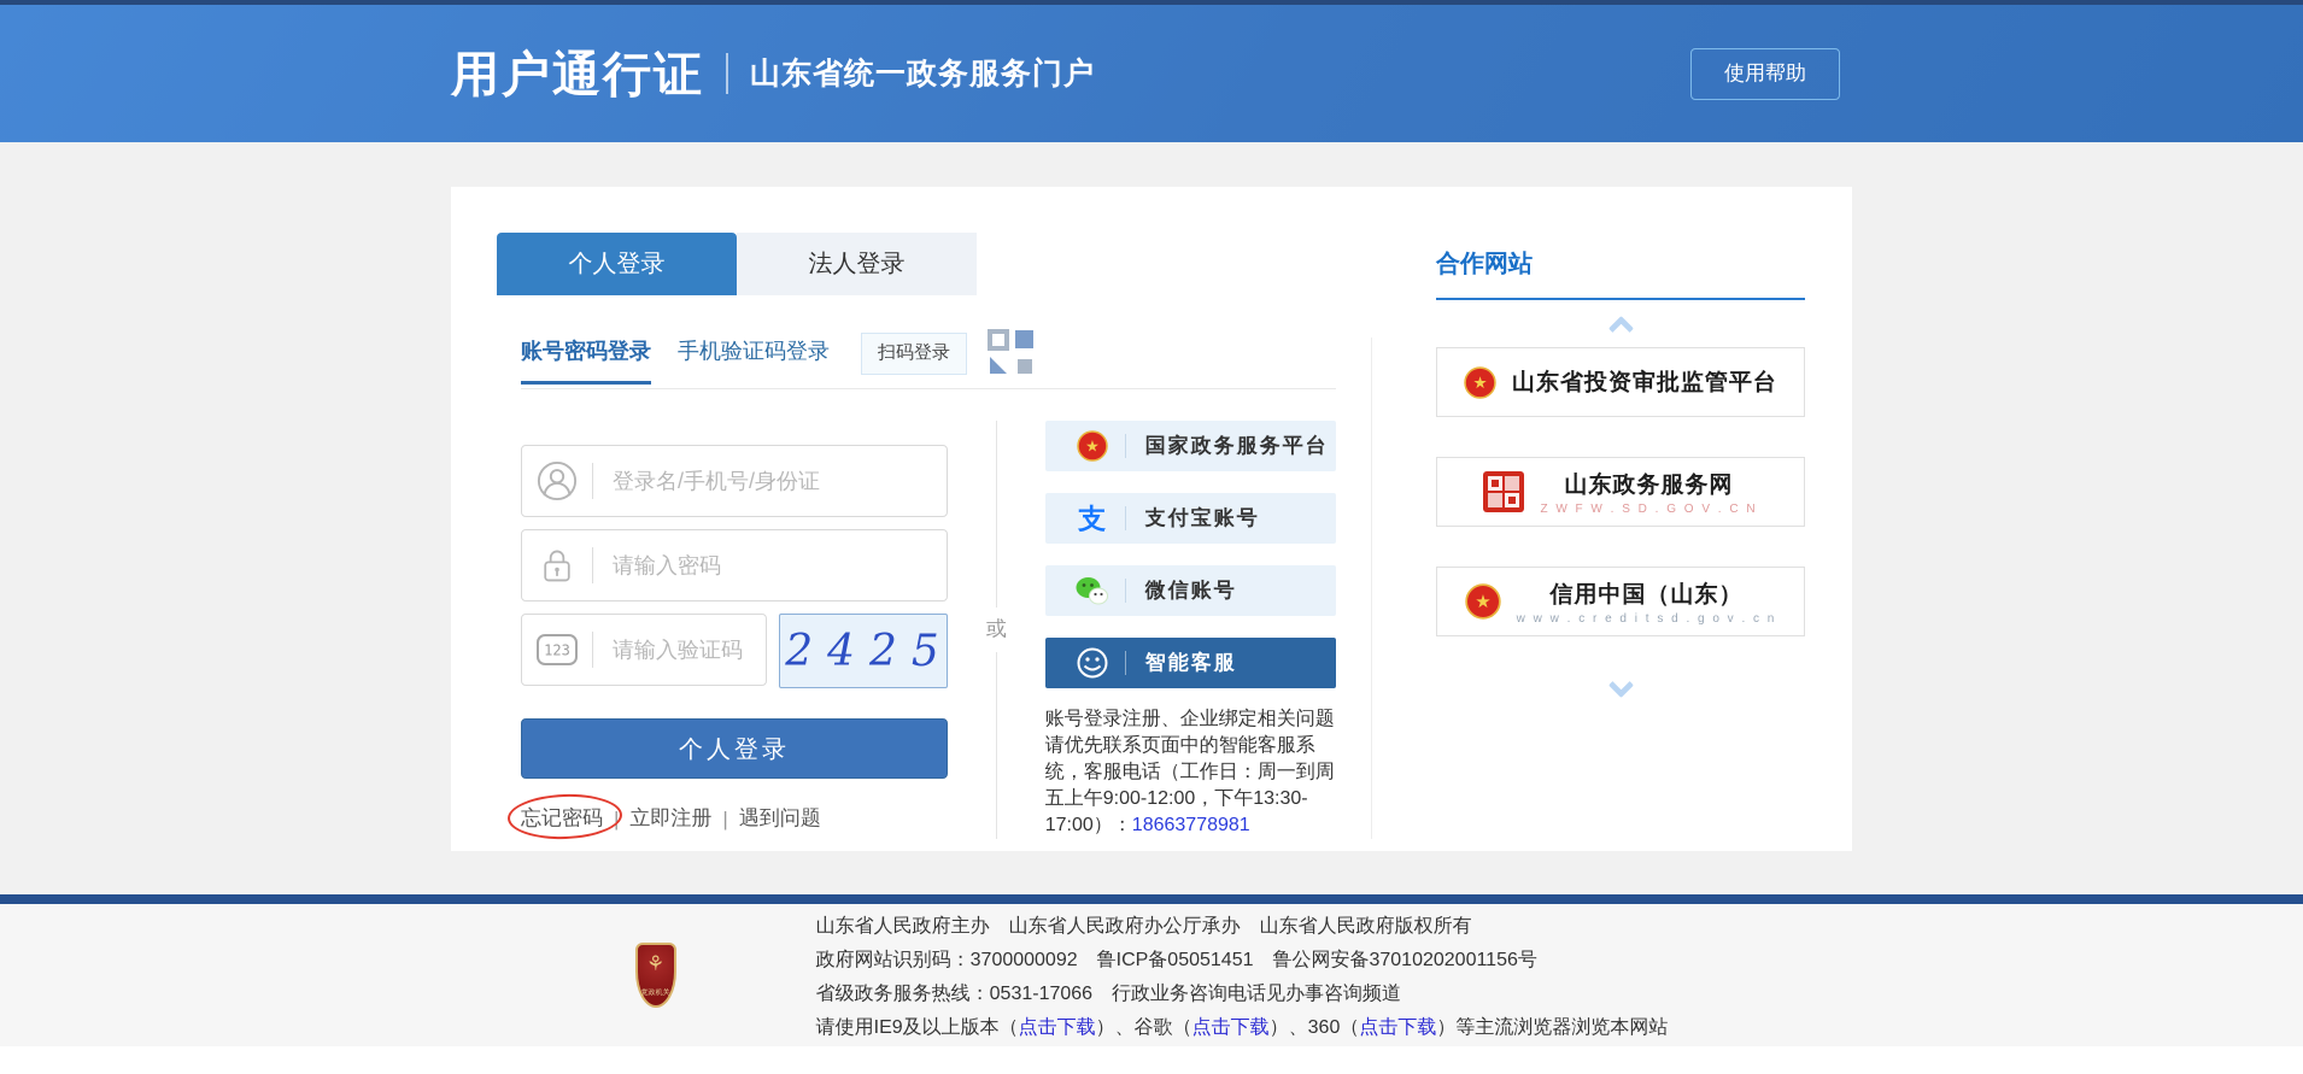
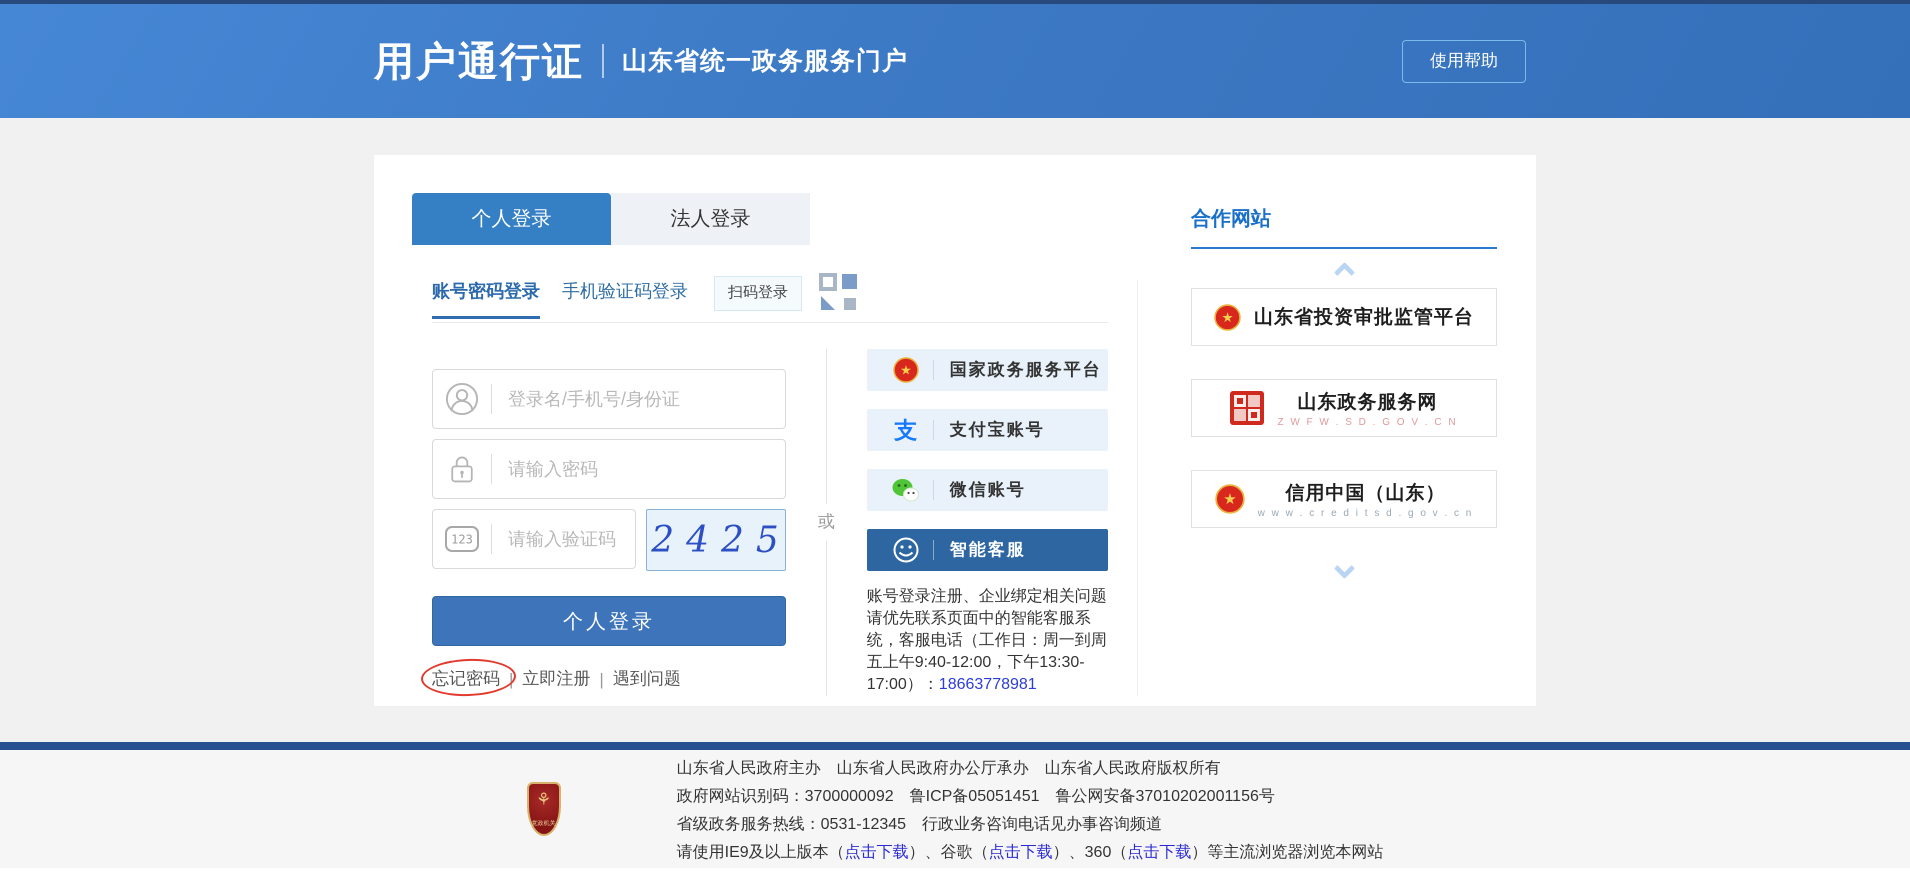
  用户通行证
  山东省统一政务服务门户
  使用帮助
  个人登录
  法人登录
  账号密码登录
  手机验证码登录
  扫码登录
  登录名/手机号/身份证
  请输入密码
  123
  请输入验证码
  2425
  个人登录
  忘记密码
  |
  立即注册
  |
  遇到问题
  或
  ★
  国家政务服务平台
  支
  支付宝账号
  微信账号
  智能客服
- 账号登录注册、企业绑定相关问题请优先联系页面中的智能客服系统，客服电话（工作日：周一到周五上午9:00-12:00，下午13:30-17:00）：18663778981
+ 账号登录注册、企业绑定相关问题请优先联系页面中的智能客服系统，客服电话（工作日：周一到周五上午9:40-12:00，下午13:30-17:00）：18663778981
  合作网站
  ★
  山东省投资审批监管平台
  山东政务服务网
  Z W F W . S D . G O V . C N
  ★
  信用中国（山东）
  w w w . c r e d i t s d . g o v . c n
  ⚘
  山东省人民政府主办 山东省人民政府办公厅承办 山东省人民政府版权所有
  政府网站识别码：3700000092 鲁ICP备05051451 鲁公网安备37010202001156号
- 省级政务服务热线：0531-17066 行政业务咨询电话见办事咨询频道
+ 省级政务服务热线：0531-12345 行政业务咨询电话见办事咨询频道
  请使用IE9及以上版本（点击下载）、谷歌（点击下载）、360（点击下载）等主流浏览器浏览本网站
